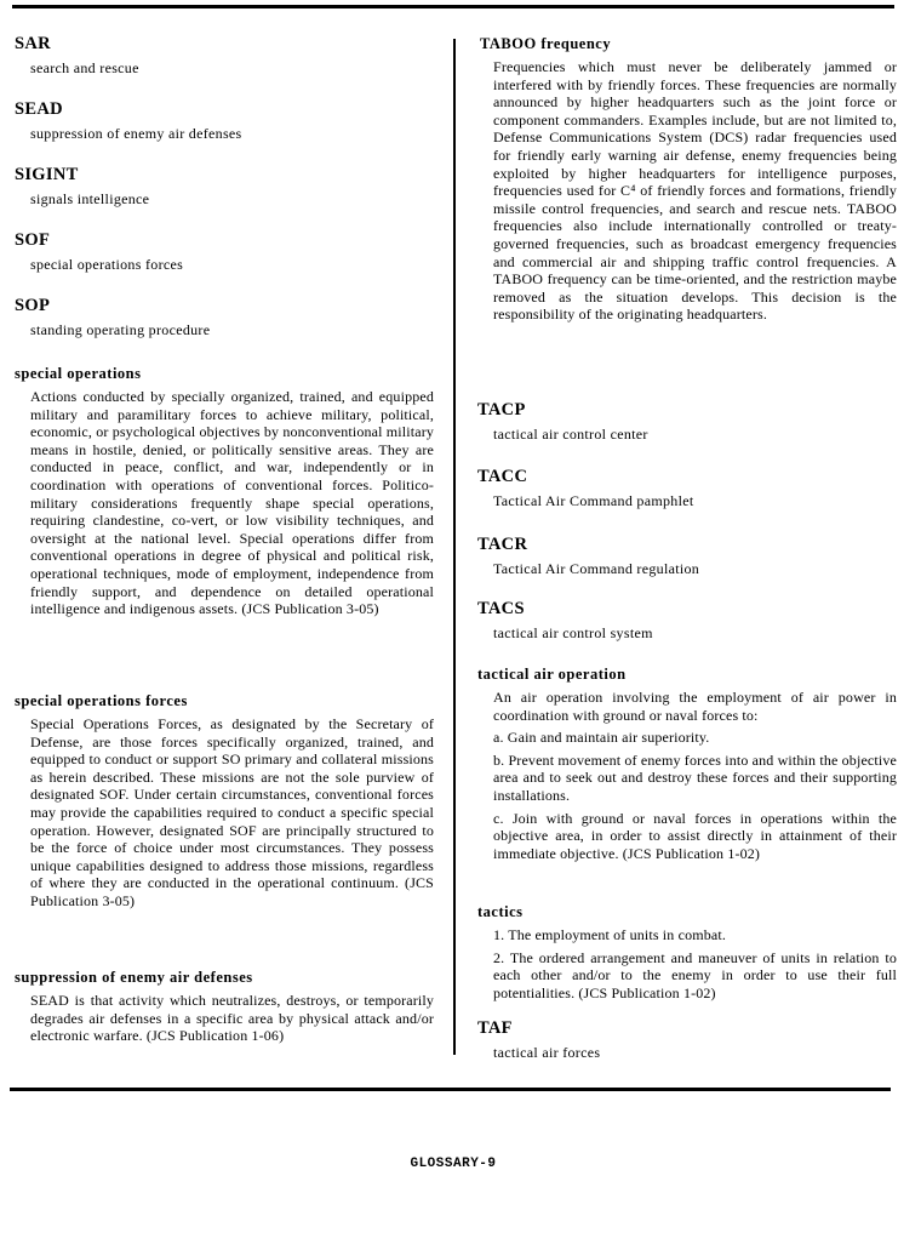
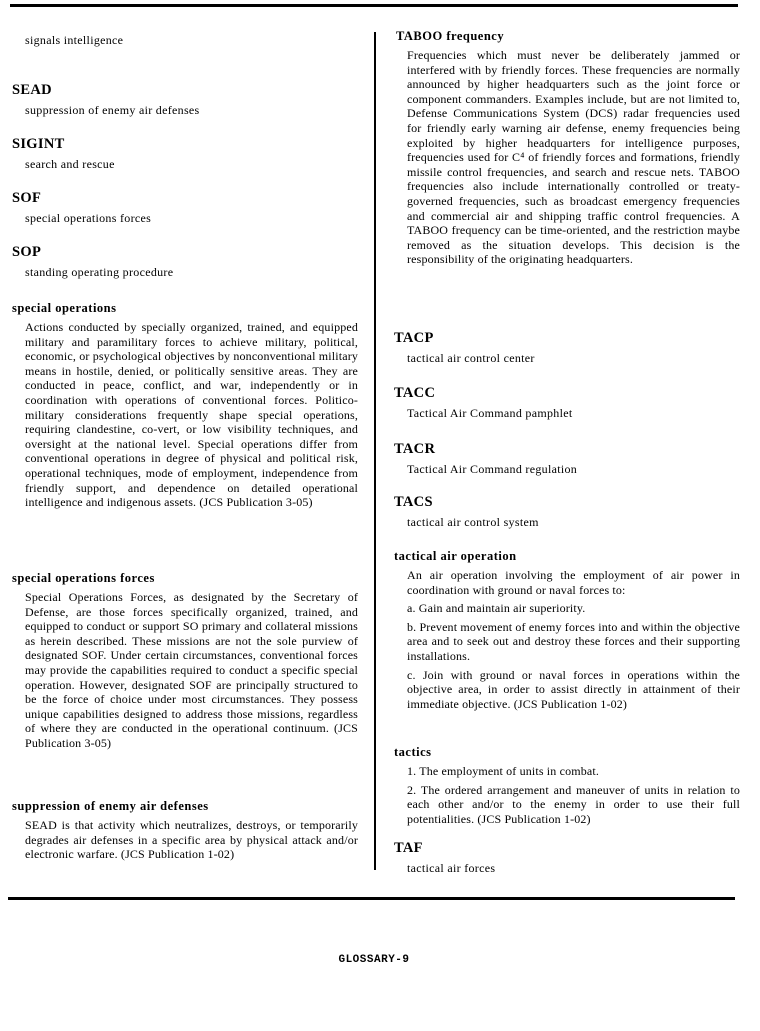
- SAR
- search and rescue
+ signals intelligence
  SEAD
  suppression of enemy air defenses
  SIGINT
- signals intelligence
+ search and rescue
  SOF
  special operations forces
  SOP
  standing operating procedure
  special operations
  Actions conducted by specially organized, trained, and equipped military and paramilitary forces to achieve military, political, economic, or psychological objectives by nonconventional military means in hostile, denied, or politically sensitive areas. They are conducted in peace, conflict, and war, independently or in coordination with operations of conventional forces. Politico-military considerations frequently shape special operations, requiring clandestine, co-vert, or low visibility techniques, and oversight at the national level. Special operations differ from conventional operations in degree of physical and political risk, operational techniques, mode of employment, independence from friendly support, and dependence on detailed operational intelligence and indigenous assets. (JCS Publication 3-05)
  special operations forces
  Special Operations Forces, as designated by the Secretary of Defense, are those forces specifically organized, trained, and equipped to conduct or support SO primary and collateral missions as herein described. These missions are not the sole purview of designated SOF. Under certain circumstances, conventional forces may provide the capabilities required to conduct a specific special operation. However, designated SOF are principally structured to be the force of choice under most circumstances. They possess unique capabilities designed to address those missions, regardless of where they are conducted in the operational continuum. (JCS Publication 3-05)
  suppression of enemy air defenses
- SEAD is that activity which neutralizes, destroys, or temporarily degrades air defenses in a specific area by physical attack and/or electronic warfare. (JCS Publication 1-06)
+ SEAD is that activity which neutralizes, destroys, or temporarily degrades air defenses in a specific area by physical attack and/or electronic warfare. (JCS Publication 1-02)
  TABOO frequency
  Frequencies which must never be deliberately jammed or interfered with by friendly forces. These frequencies are normally announced by higher headquarters such as the joint force or component commanders. Examples include, but are not limited to, Defense Communications System (DCS) radar frequencies used for friendly early warning air defense, enemy frequencies being exploited by higher headquarters for intelligence purposes, frequencies used for C⁴ of friendly forces and formations, friendly missile control frequencies, and search and rescue nets. TABOO frequencies also include internationally controlled or treaty-governed frequencies, such as broadcast emergency frequencies and commercial air and shipping traffic control frequencies. A TABOO frequency can be time-oriented, and the restriction maybe removed as the situation develops. This decision is the responsibility of the originating headquarters.
  TACP
  tactical air control center
  TACC
  Tactical Air Command pamphlet
  TACR
  Tactical Air Command regulation
  TACS
  tactical air control system
  tactical air operation
  An air operation involving the employment of air power in coordination with ground or naval forces to:
  a. Gain and maintain air superiority.
  b. Prevent movement of enemy forces into and within the objective area and to seek out and destroy these forces and their supporting installations.
  c. Join with ground or naval forces in operations within the objective area, in order to assist directly in attainment of their immediate objective. (JCS Publication 1-02)
  tactics
  1. The employment of units in combat.
  2. The ordered arrangement and maneuver of units in relation to each other and/or to the enemy in order to use their full potentialities. (JCS Publication 1-02)
  TAF
  tactical air forces
  GLOSSARY-9
